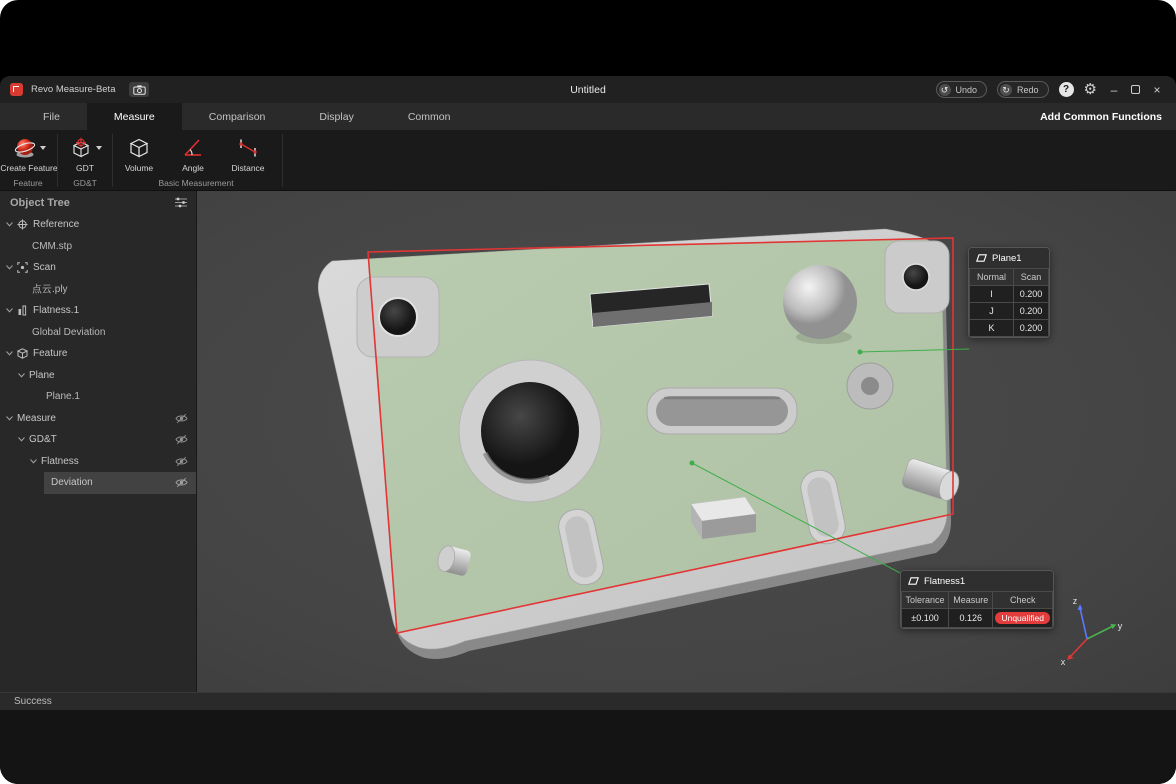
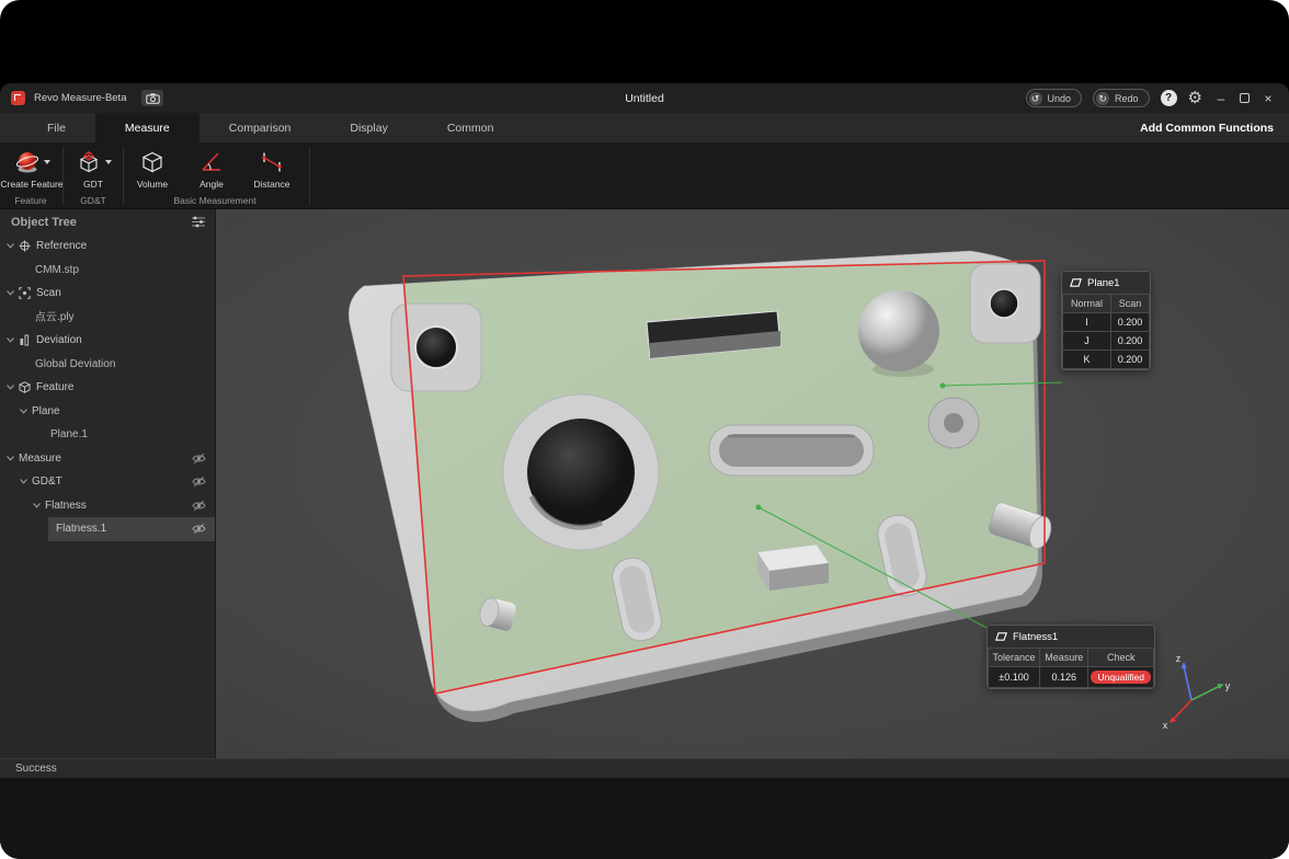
  Revo Measure-Beta
  Untitled
  ↺
  Undo
  ↻
  Redo
  ?
  ⚙
  –
  ×
  File
  Measure
  Comparison
  Display
  Common
  Add Common Functions
  Create Feature
  GDT
  Volume
  Angle
  Distance
  Feature
  GD&T
  Basic Measurement
  Object Tree
  Reference
  CMM.stp
  Scan
  点云.ply
- Flatness.1
+ Deviation
  Global Deviation
  Feature
  Plane
  Plane.1
  Measure
  GD&T
  Flatness
- Deviation
+ Flatness.1
  Plane1
  Normal	Scan
  I	0.200
  J	0.200
  K	0.200
  Flatness1
  Tolerance	Measure	Check
  ±0.100	0.126	Unqualified
  z
  y
  x
  Success
